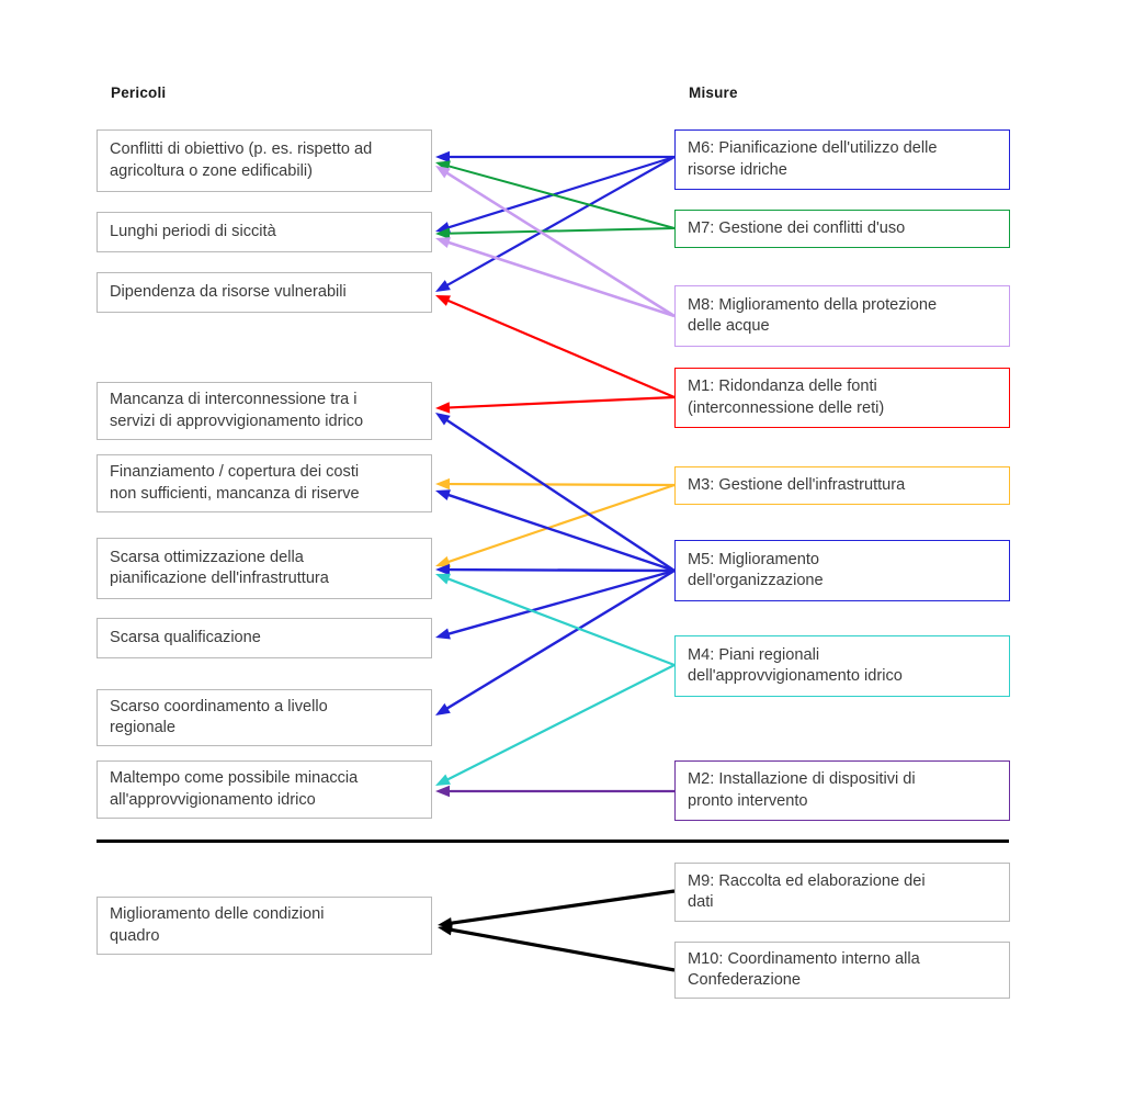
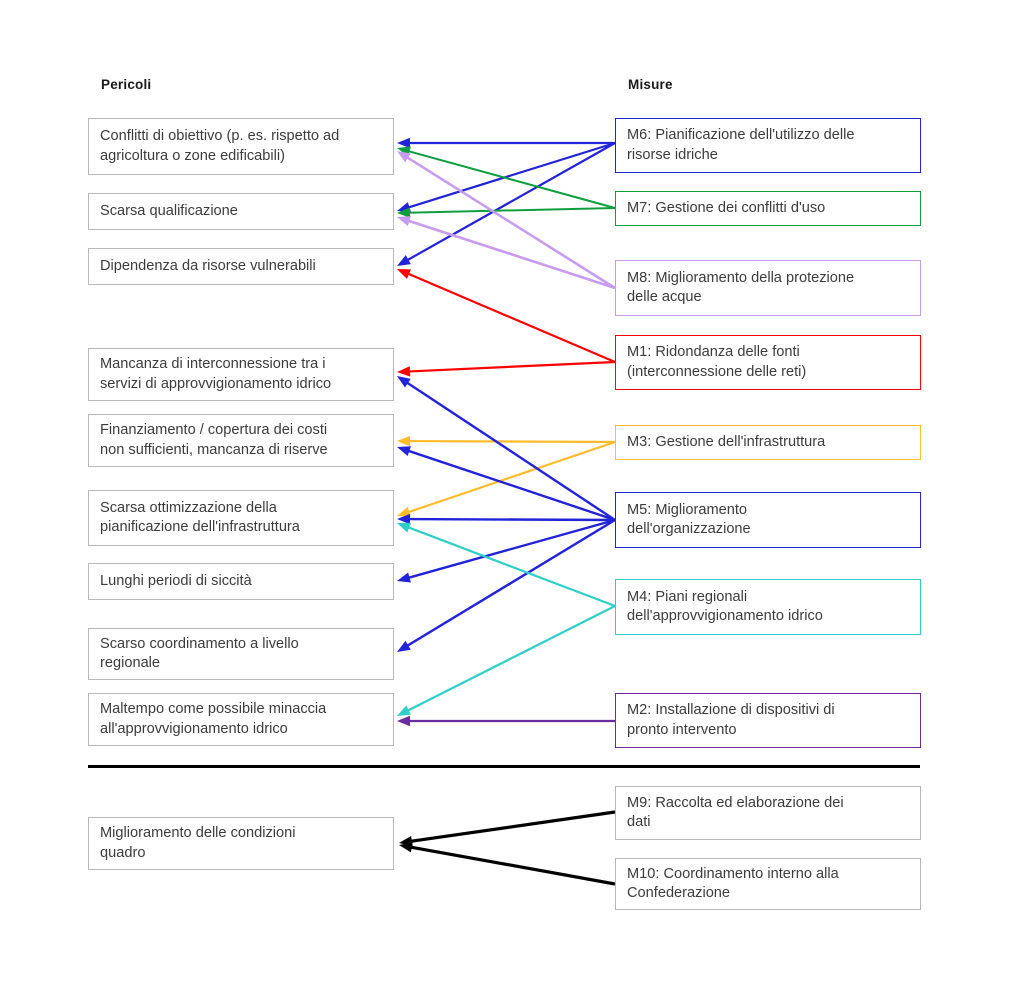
  Pericoli
  Misure
  Conflitti di obiettivo (p. es. rispetto ad
  agricoltura o zone edificabili)
- Lunghi periodi di siccità
+ Scarsa qualificazione
  Dipendenza da risorse vulnerabili
  Mancanza di interconnessione tra i
  servizi di approvvigionamento idrico
  Finanziamento / copertura dei costi
  non sufficienti, mancanza di riserve
  Scarsa ottimizzazione della
  pianificazione dell'infrastruttura
- Scarsa qualificazione
+ Lunghi periodi di siccità
  Scarso coordinamento a livello
  regionale
  Maltempo come possibile minaccia
  all'approvvigionamento idrico
  M6: Pianificazione dell'utilizzo delle
  risorse idriche
  M7: Gestione dei conflitti d'uso
  M8: Miglioramento della protezione
  delle acque
  M1: Ridondanza delle fonti
  (interconnessione delle reti)
  M3: Gestione dell'infrastruttura
  M5: Miglioramento
  dell'organizzazione
  M4: Piani regionali
  dell'approvvigionamento idrico
  M2: Installazione di dispositivi di
  pronto intervento
  Miglioramento delle condizioni
  quadro
  M9: Raccolta ed elaborazione dei
  dati
  M10: Coordinamento interno alla
  Confederazione
